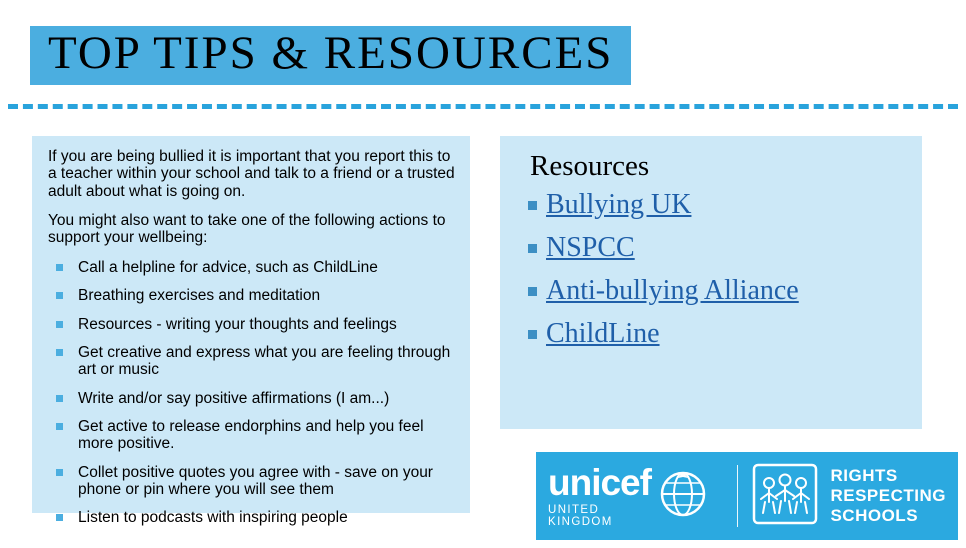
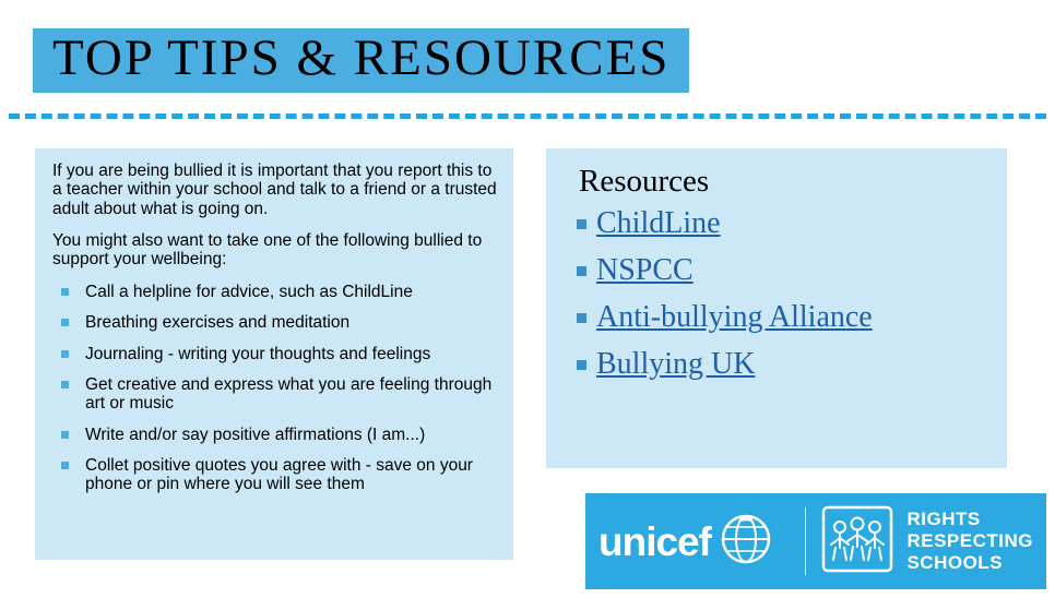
  TOP TIPS & RESOURCES
  If you are being bullied it is important that you report this to a teacher within your school and talk to a friend or a trusted adult about what is going on.
- You might also want to take one of the following actions to support your wellbeing:
+ You might also want to take one of the following bullied to support your wellbeing:
  Call a helpline for advice, such as ChildLine
  Breathing exercises and meditation
- Resources - writing your thoughts and feelings
+ Journaling - writing your thoughts and feelings
  Get creative and express what you are feeling through art or music
  Write and/or say positive affirmations (I am...)
- Get active to release endorphins and help you feel more positive.
  Collet positive quotes you agree with - save on your phone or pin where you will see them
- Listen to podcasts with inspiring people
  Resources
- Bullying UK
+ ChildLine
  NSPCC
  Anti-bullying Alliance
- ChildLine
+ Bullying UK
  unicef
- UNITED KINGDOM
  RIGHTS
  RESPECTING
  SCHOOLS
